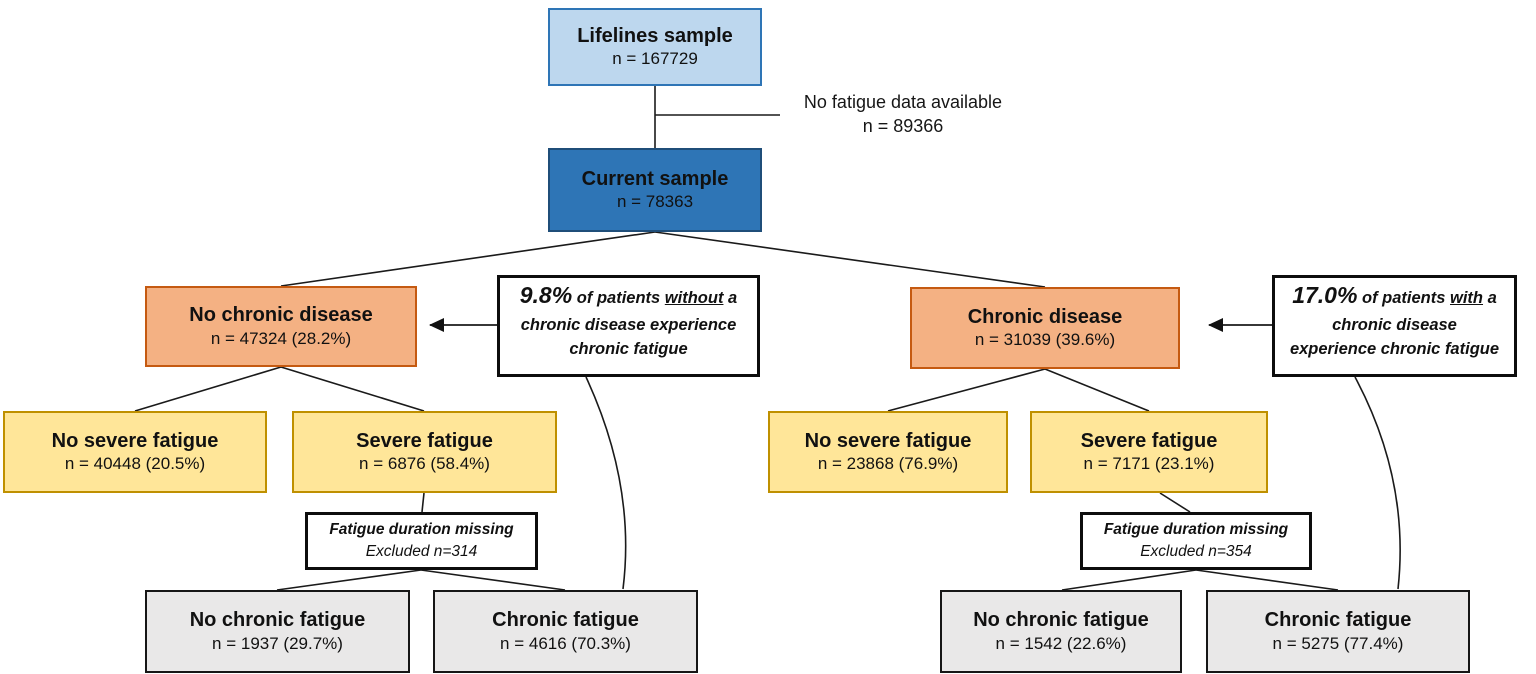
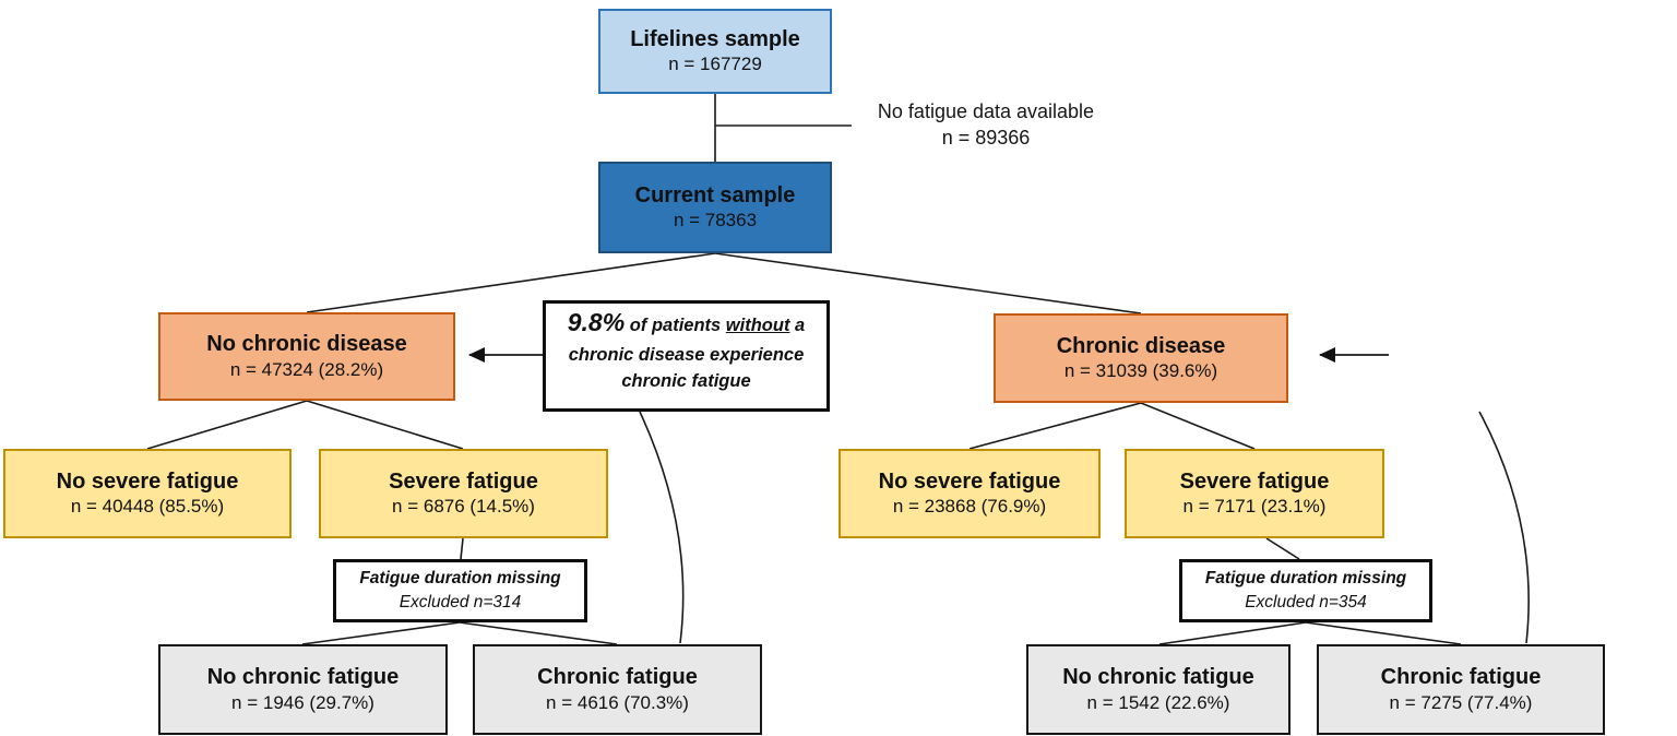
  Lifelines sample
  n = 167729
  No fatigue data available
  n = 89366
  Current sample
  n = 78363
  No chronic disease
  n = 47324 (28.2%)
  9.8% of patients without a chronic disease experience chronic fatigue
  Chronic disease
  n = 31039 (39.6%)
- 17.0% of patients with a chronic disease experience chronic fatigue
  No severe fatigue
- n = 40448 (20.5%)
+ n = 40448 (85.5%)
  Severe fatigue
- n = 6876 (58.4%)
+ n = 6876 (14.5%)
  No severe fatigue
  n = 23868 (76.9%)
  Severe fatigue
  n = 7171 (23.1%)
  Fatigue duration missing
  Excluded n=314
  Fatigue duration missing
  Excluded n=354
  No chronic fatigue
- n = 1937 (29.7%)
+ n = 1946 (29.7%)
  Chronic fatigue
  n = 4616 (70.3%)
  No chronic fatigue
  n = 1542 (22.6%)
  Chronic fatigue
- n = 5275 (77.4%)
+ n = 7275 (77.4%)
